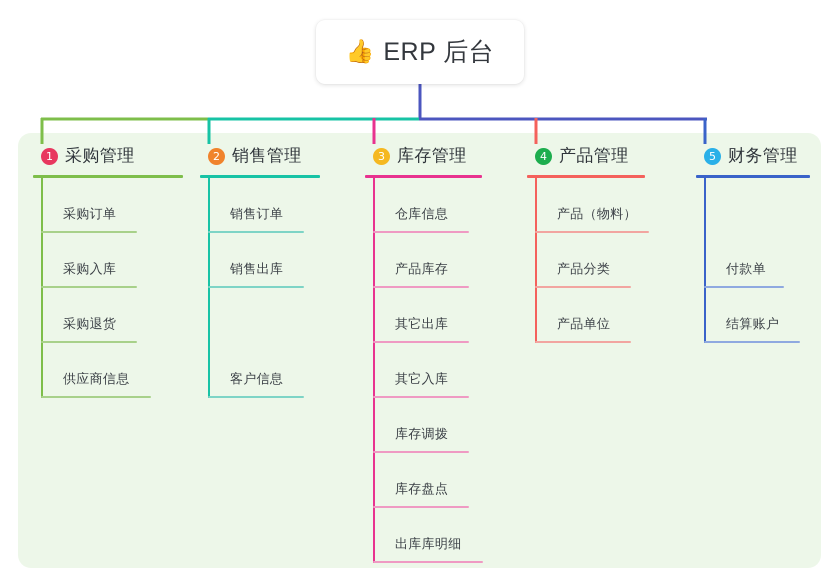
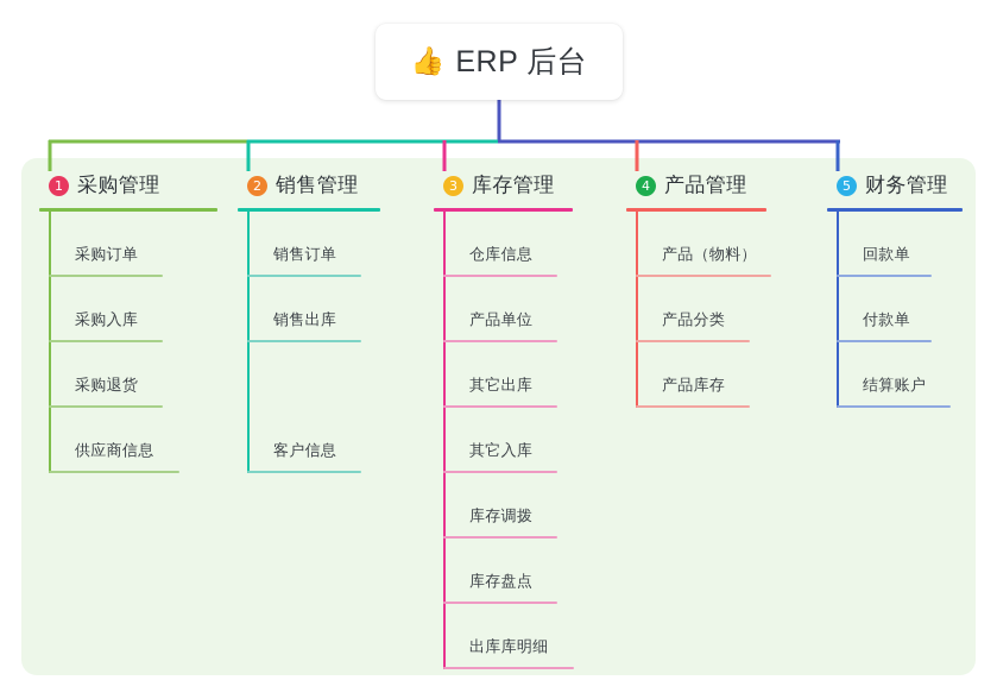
  👍
  ERP 后台
  1
  采购管理
  采购订单
  采购入库
  采购退货
  供应商信息
  2
  销售管理
  销售订单
  销售出库
  客户信息
  3
  库存管理
  仓库信息
- 产品库存
+ 产品单位
  其它出库
  其它入库
  库存调拨
  库存盘点
  出库库明细
  4
  产品管理
  产品（物料）
  产品分类
- 产品单位
+ 产品库存
  5
  财务管理
+ 回款单
  付款单
  结算账户
